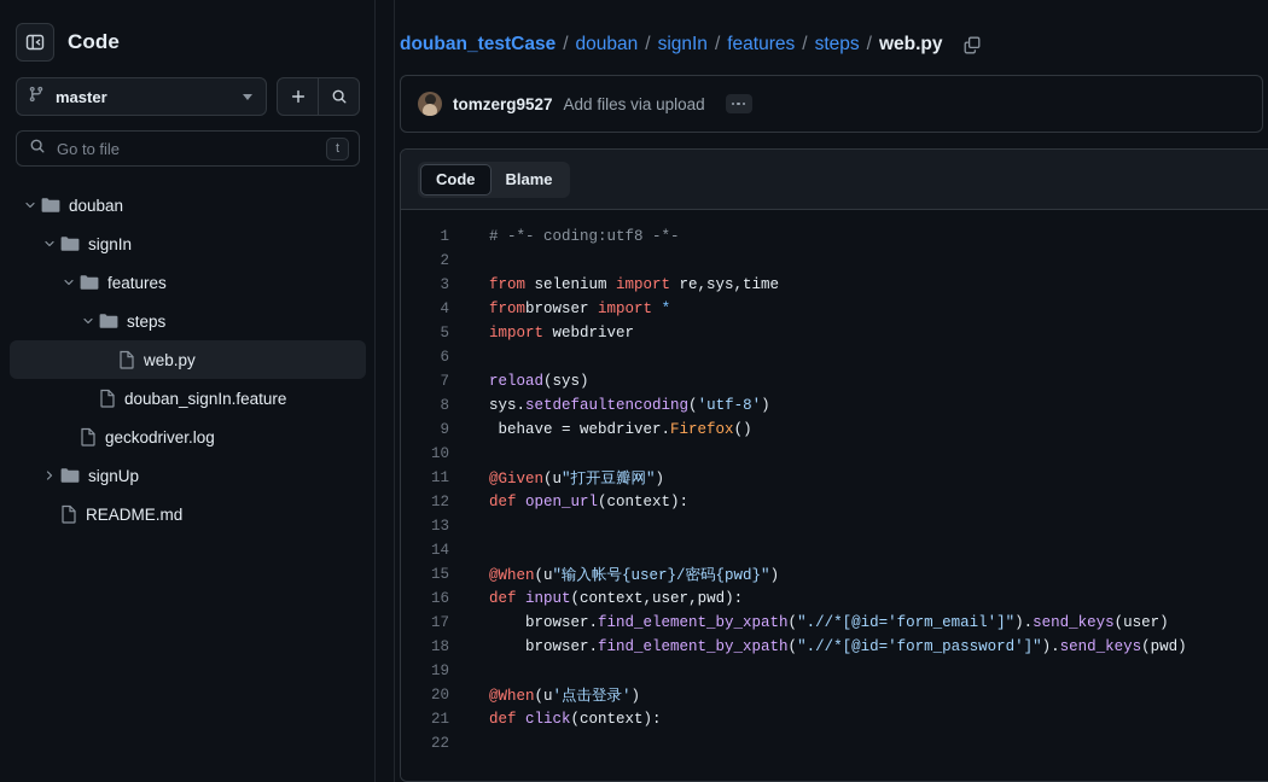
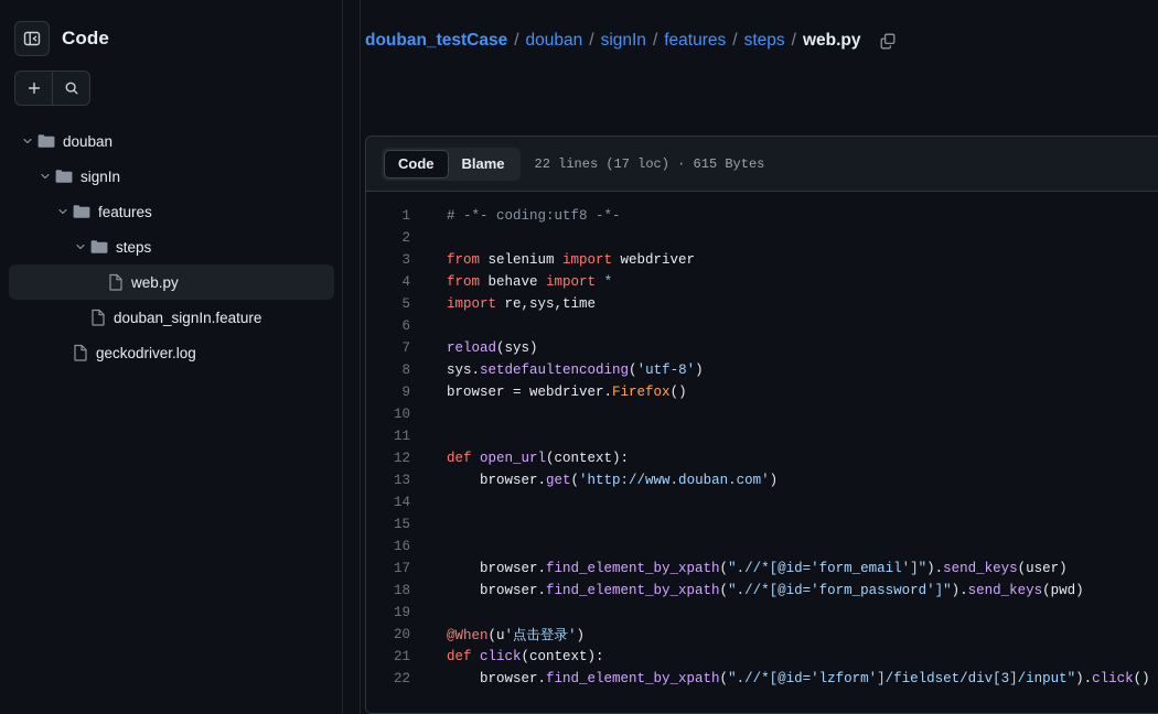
  Code
- master
- Go to file
- t
  douban
  signIn
  features
  steps
  web.py
  douban_signIn.feature
  geckodriver.log
- signUp
- README.md
  douban_testCase
  /
  douban
  /
  signIn
  /
  features
  /
  steps
  /
  web.py
- tomzerg9527
- Add files via upload
  Code
  Blame
+ 22 lines (17 loc) · 615 Bytes
  1
  # -*- coding:utf8 -*-
  2
  3
- from selenium import re,sys,time
+ from selenium import webdriver
  4
- frombrowser import *
+ from behave import *
  5
- import webdriver
+ import re,sys,time
  6
  7
  reload(sys)
  8
  sys.setdefaultencoding('utf-8')
  9
- behave = webdriver.Firefox()
+ browser = webdriver.Firefox()
  10
  11
- @Given(u"打开豆瓣网")
  12
  def open_url(context):
  13
+ browser.get('http://www.douban.com')
  14
  15
- @When(u"输入帐号{user}/密码{pwd}")
  16
- def input(context,user,pwd):
  17
  browser.find_element_by_xpath(".//*[@id='form_email']").send_keys(user)
  18
  browser.find_element_by_xpath(".//*[@id='form_password']").send_keys(pwd)
  19
  20
  @When(u'点击登录')
  21
  def click(context):
  22
+ browser.find_element_by_xpath(".//*[@id='lzform']/fieldset/div[3]/input").click()
